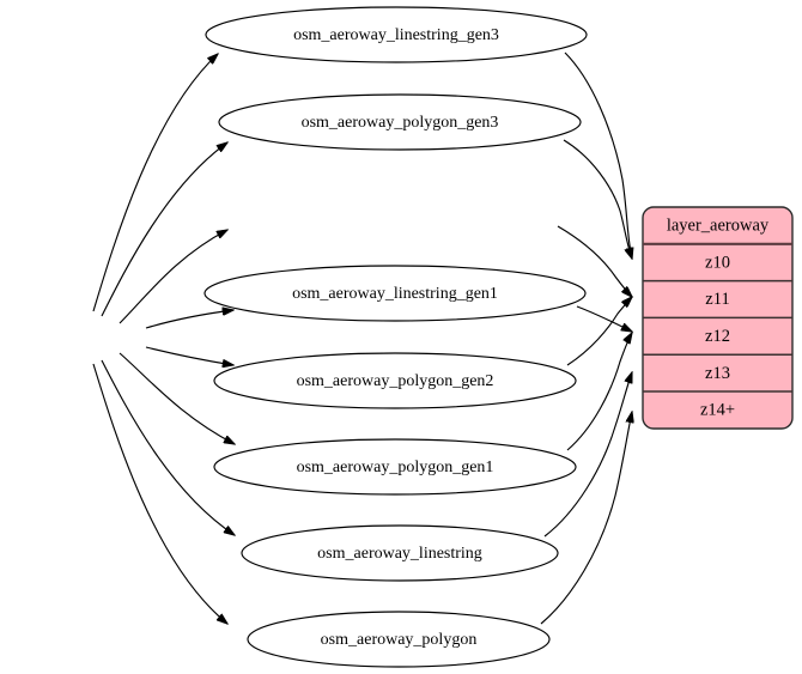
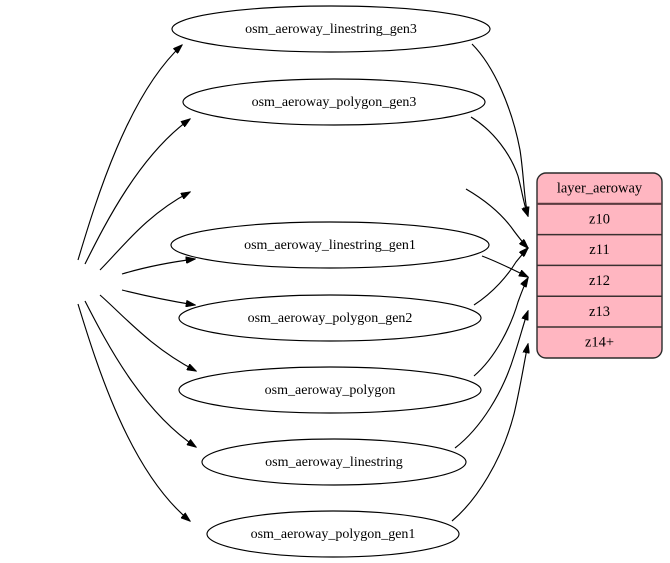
  osm_aeroway_linestring_gen3
  osm_aeroway_polygon_gen3
  osm_aeroway_linestring_gen1
  osm_aeroway_polygon_gen2
- osm_aeroway_polygon_gen1
+ osm_aeroway_polygon
  osm_aeroway_linestring
- osm_aeroway_polygon
+ osm_aeroway_polygon_gen1
  layer_aeroway
  z10
  z11
  z12
  z13
  z14+
